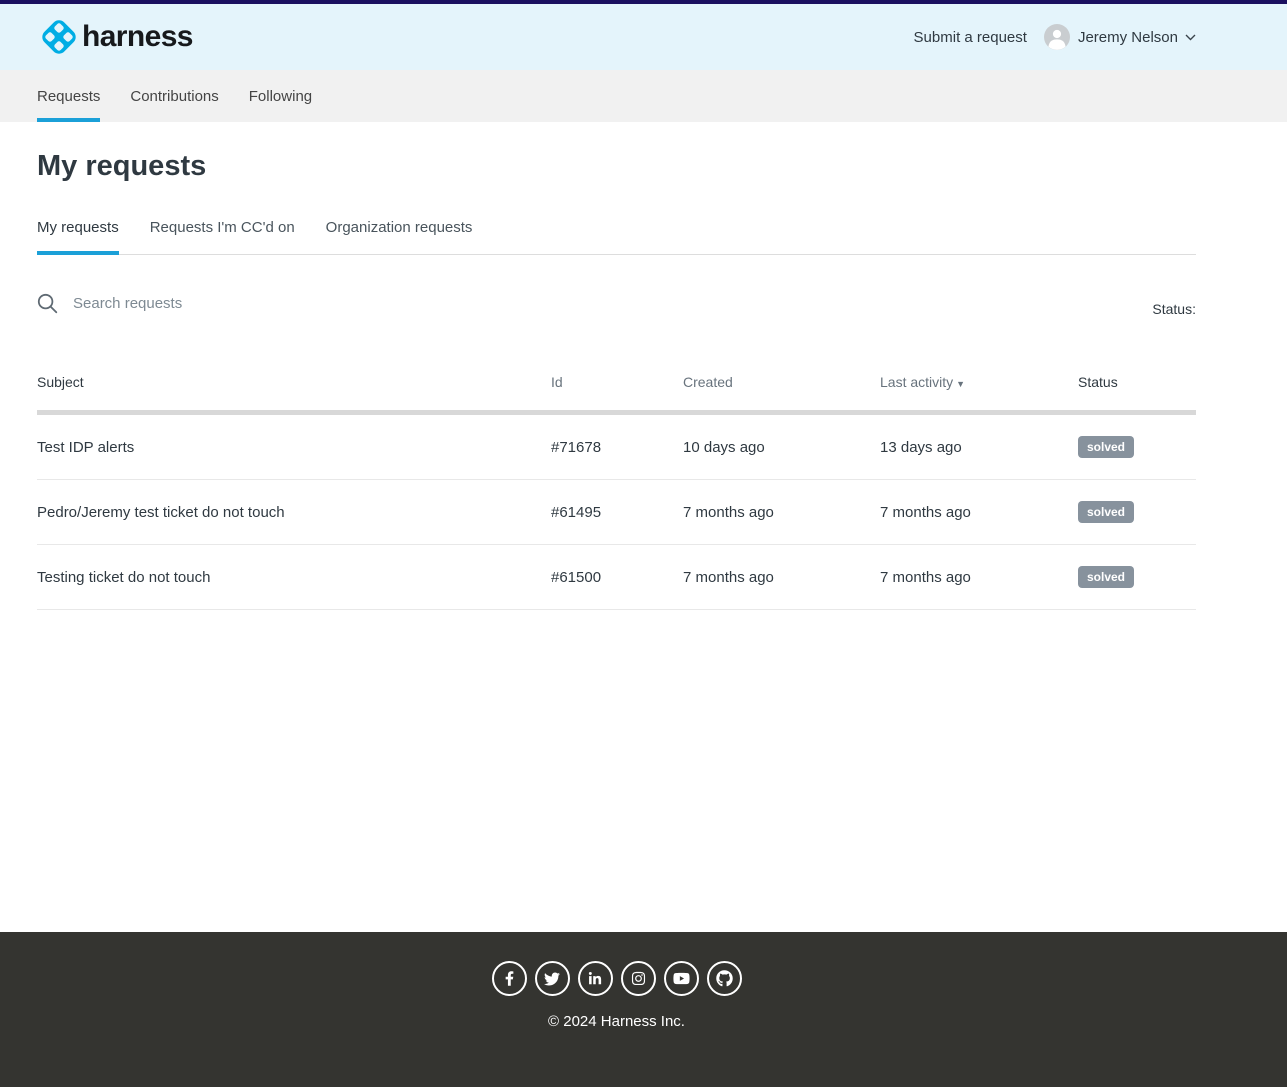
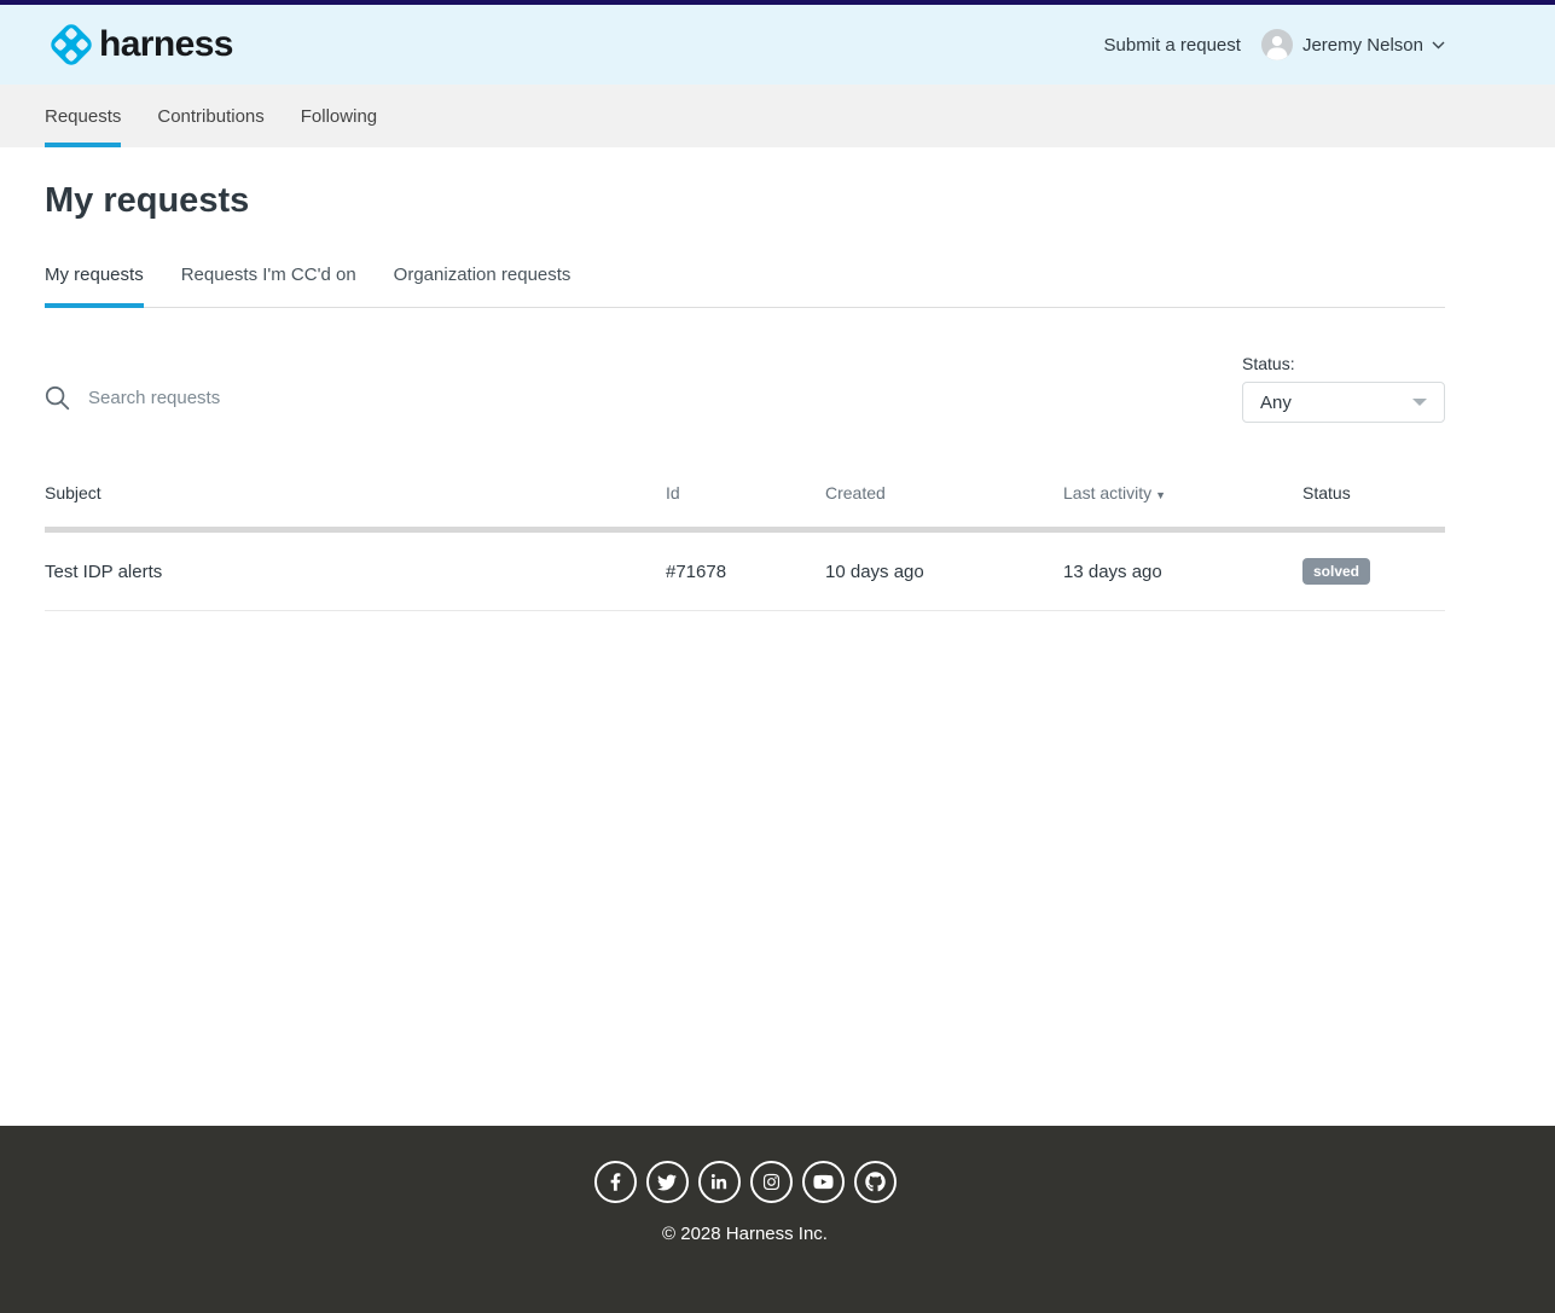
  harness
  Submit a request
  Jeremy Nelson
  Requests
  Contributions
  Following
  My requests
  My requests
  Requests I'm CC'd on
  Organization requests
  Search requests
  Status:
+ Any
  Subject	Id	Created	Last activity ▼	Status
  Test IDP alerts	#71678	10 days ago	13 days ago	solved
- Pedro/Jeremy test ticket do not touch	#61495	7 months ago	7 months ago	solved
- Testing ticket do not touch	#61500	7 months ago	7 months ago	solved
- © 2024 Harness Inc.
+ © 2028 Harness Inc.
